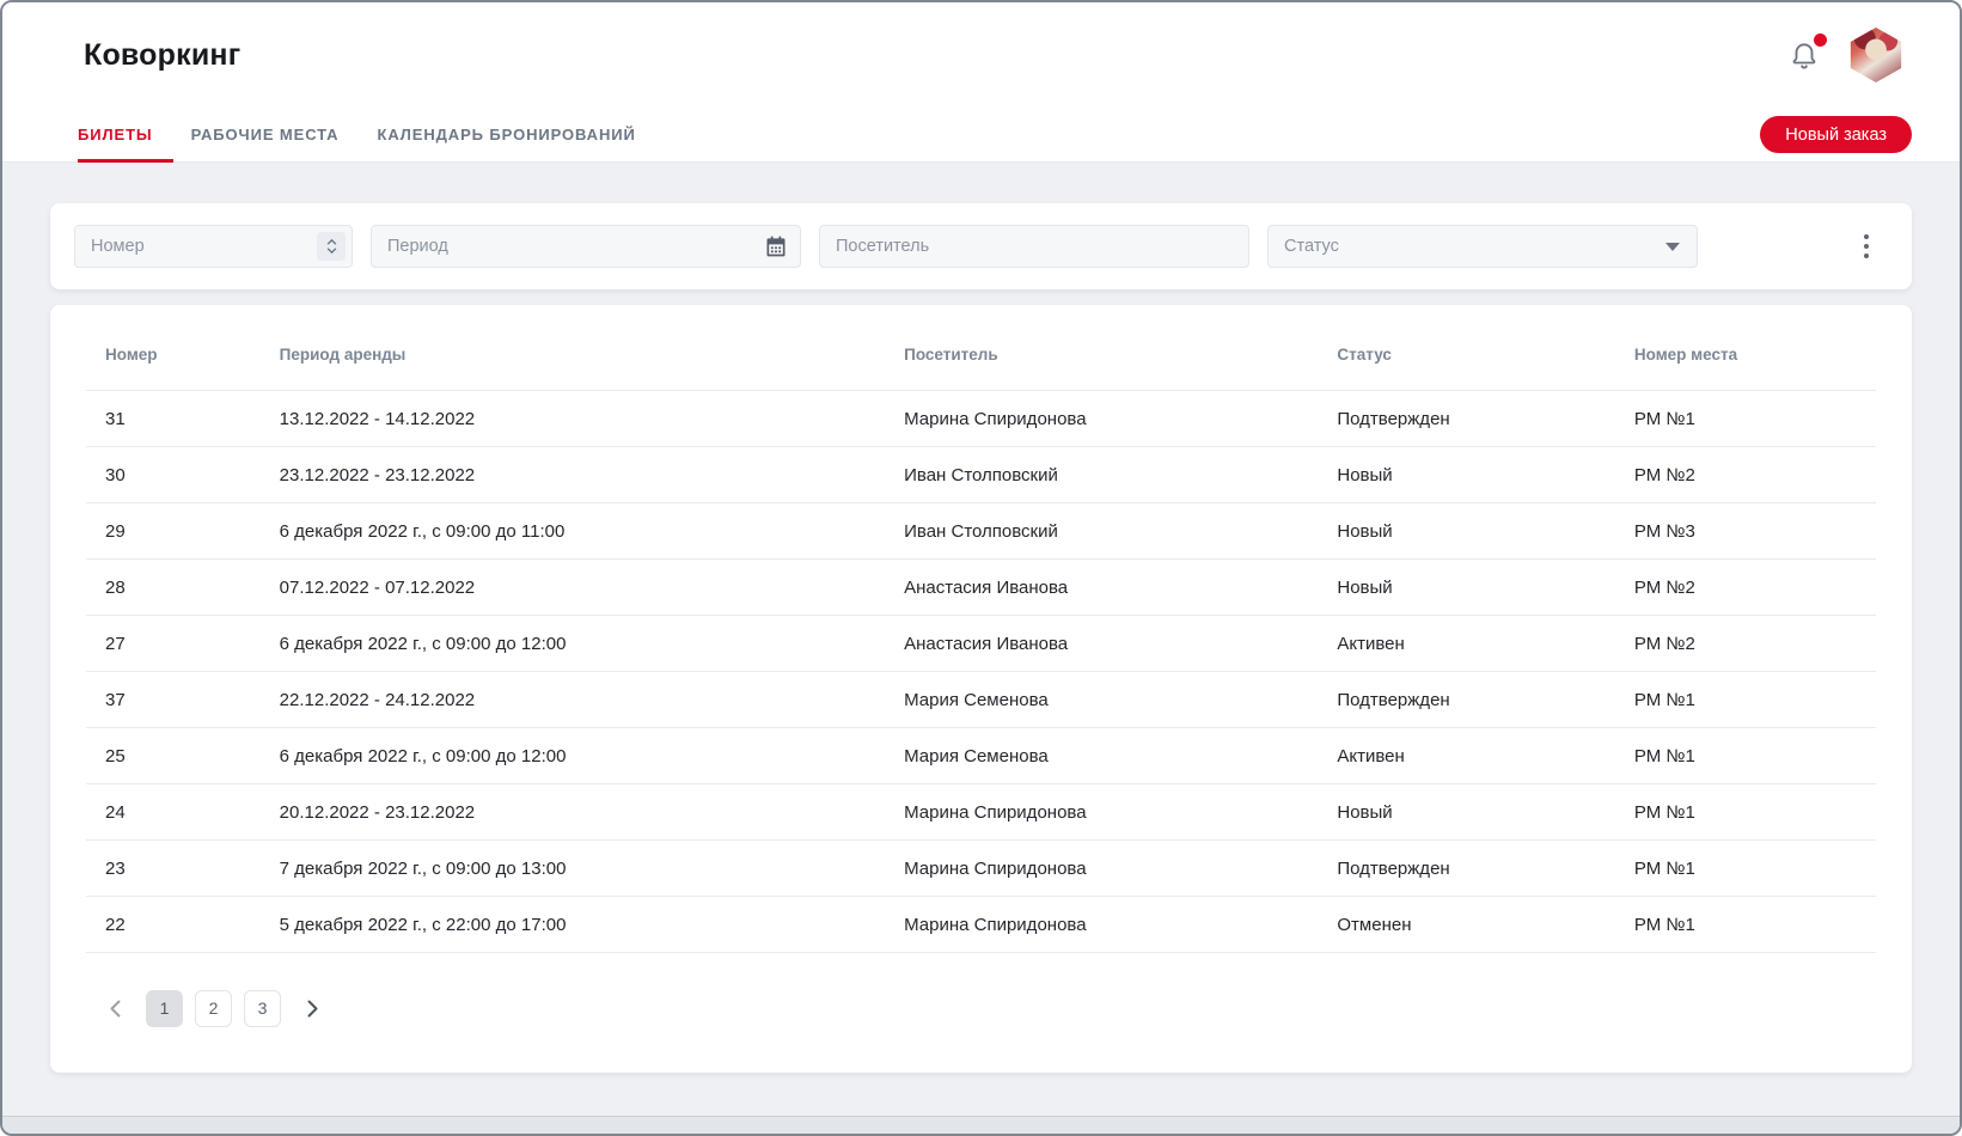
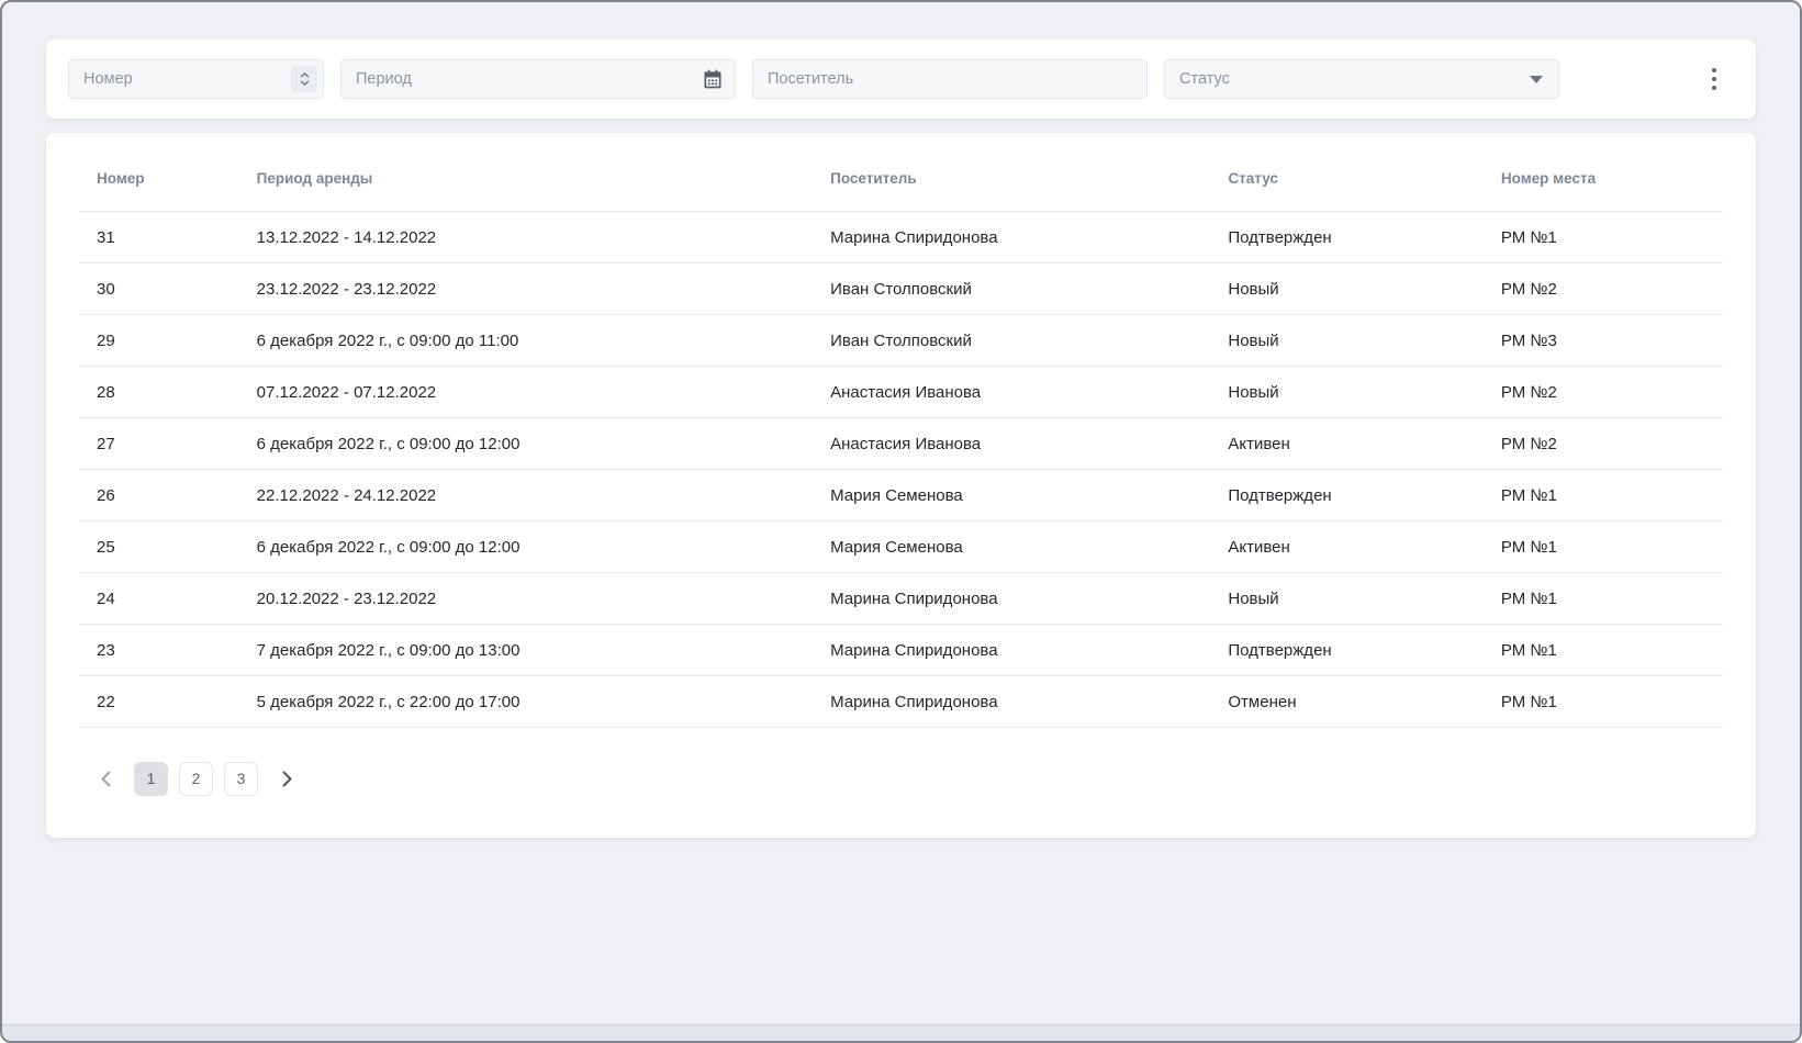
- Коворкинг
- БИЛЕТЫ
- РАБОЧИЕ МЕСТА
- КАЛЕНДАРЬ БРОНИРОВАНИЙ
- Новый заказ
  Номер
  Период
  Посетитель
  Статус
  Номер	Период аренды	Посетитель	Статус	Номер места
  31	13.12.2022 - 14.12.2022	Марина Спиридонова	Подтвержден	РМ №1
  30	23.12.2022 - 23.12.2022	Иван Столповский	Новый	РМ №2
  29	6 декабря 2022 г., с 09:00 до 11:00	Иван Столповский	Новый	РМ №3
  28	07.12.2022 - 07.12.2022	Анастасия Иванова	Новый	РМ №2
  27	6 декабря 2022 г., с 09:00 до 12:00	Анастасия Иванова	Активен	РМ №2
- 37	22.12.2022 - 24.12.2022	Мария Семенова	Подтвержден	РМ №1
+ 26	22.12.2022 - 24.12.2022	Мария Семенова	Подтвержден	РМ №1
  25	6 декабря 2022 г., с 09:00 до 12:00	Мария Семенова	Активен	РМ №1
  24	20.12.2022 - 23.12.2022	Марина Спиридонова	Новый	РМ №1
  23	7 декабря 2022 г., с 09:00 до 13:00	Марина Спиридонова	Подтвержден	РМ №1
  22	5 декабря 2022 г., с 22:00 до 17:00	Марина Спиридонова	Отменен	РМ №1
  1
  2
  3
